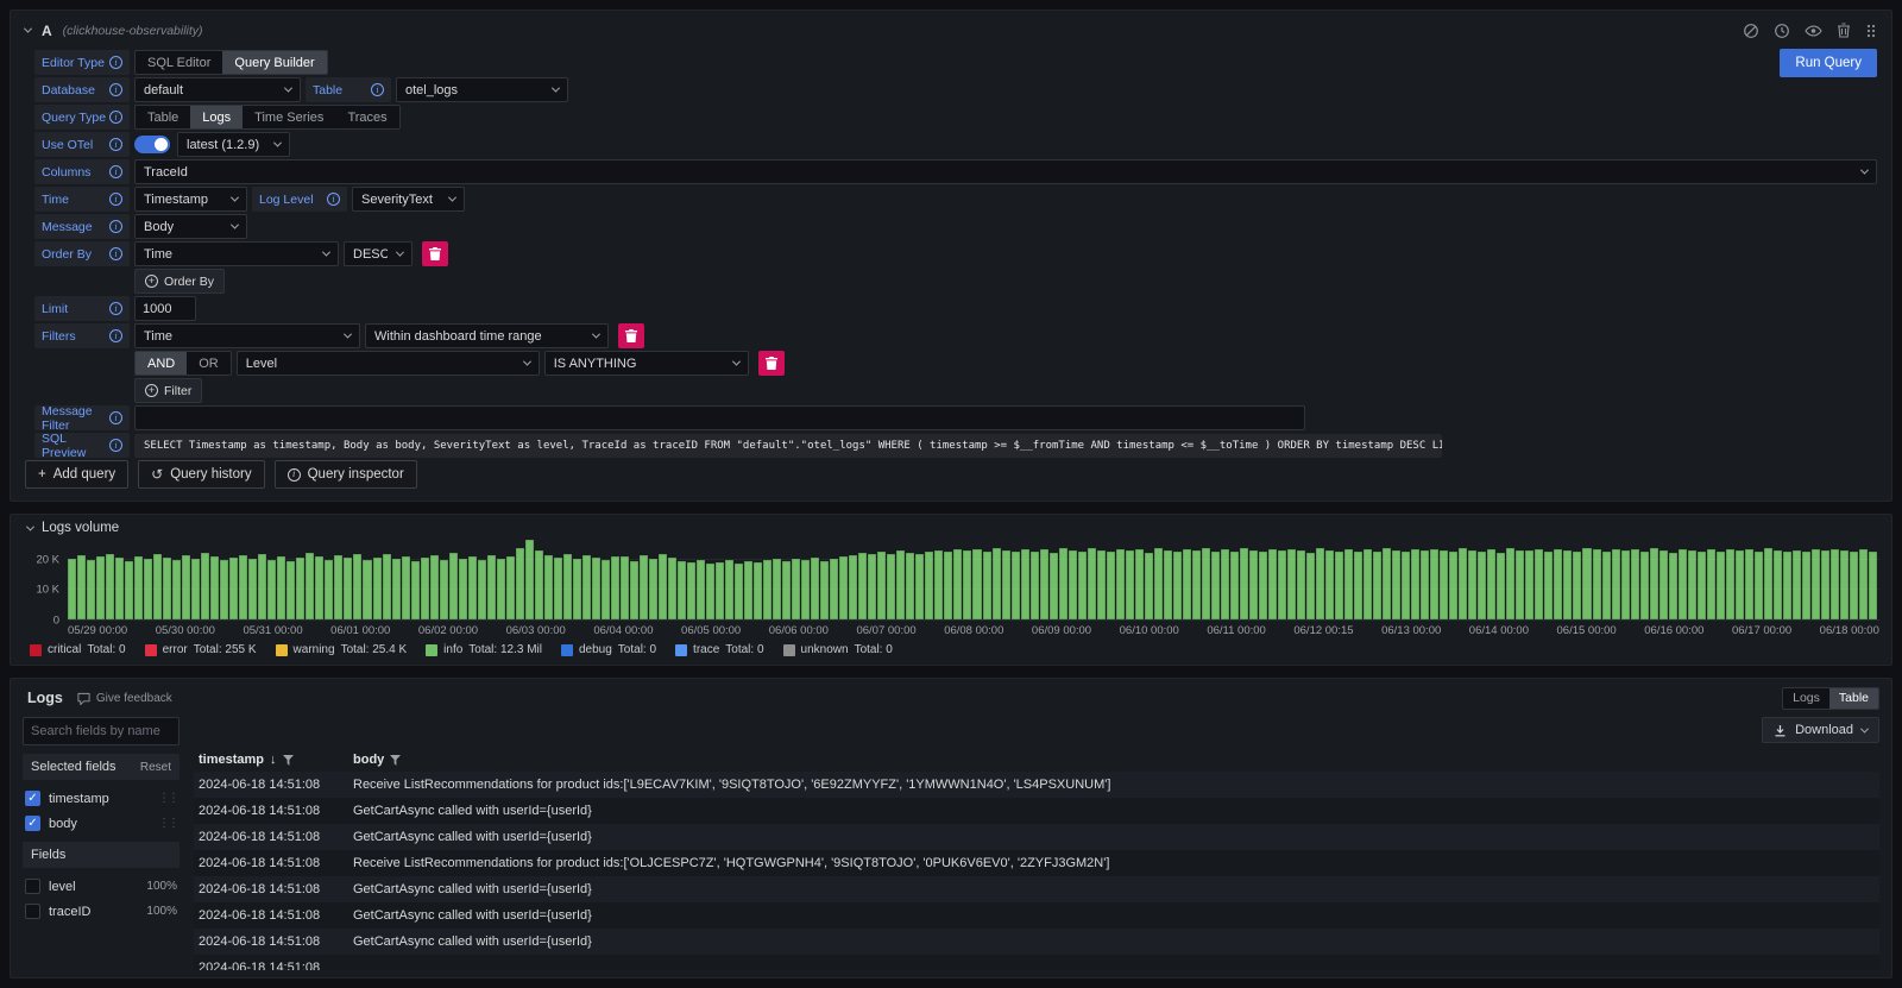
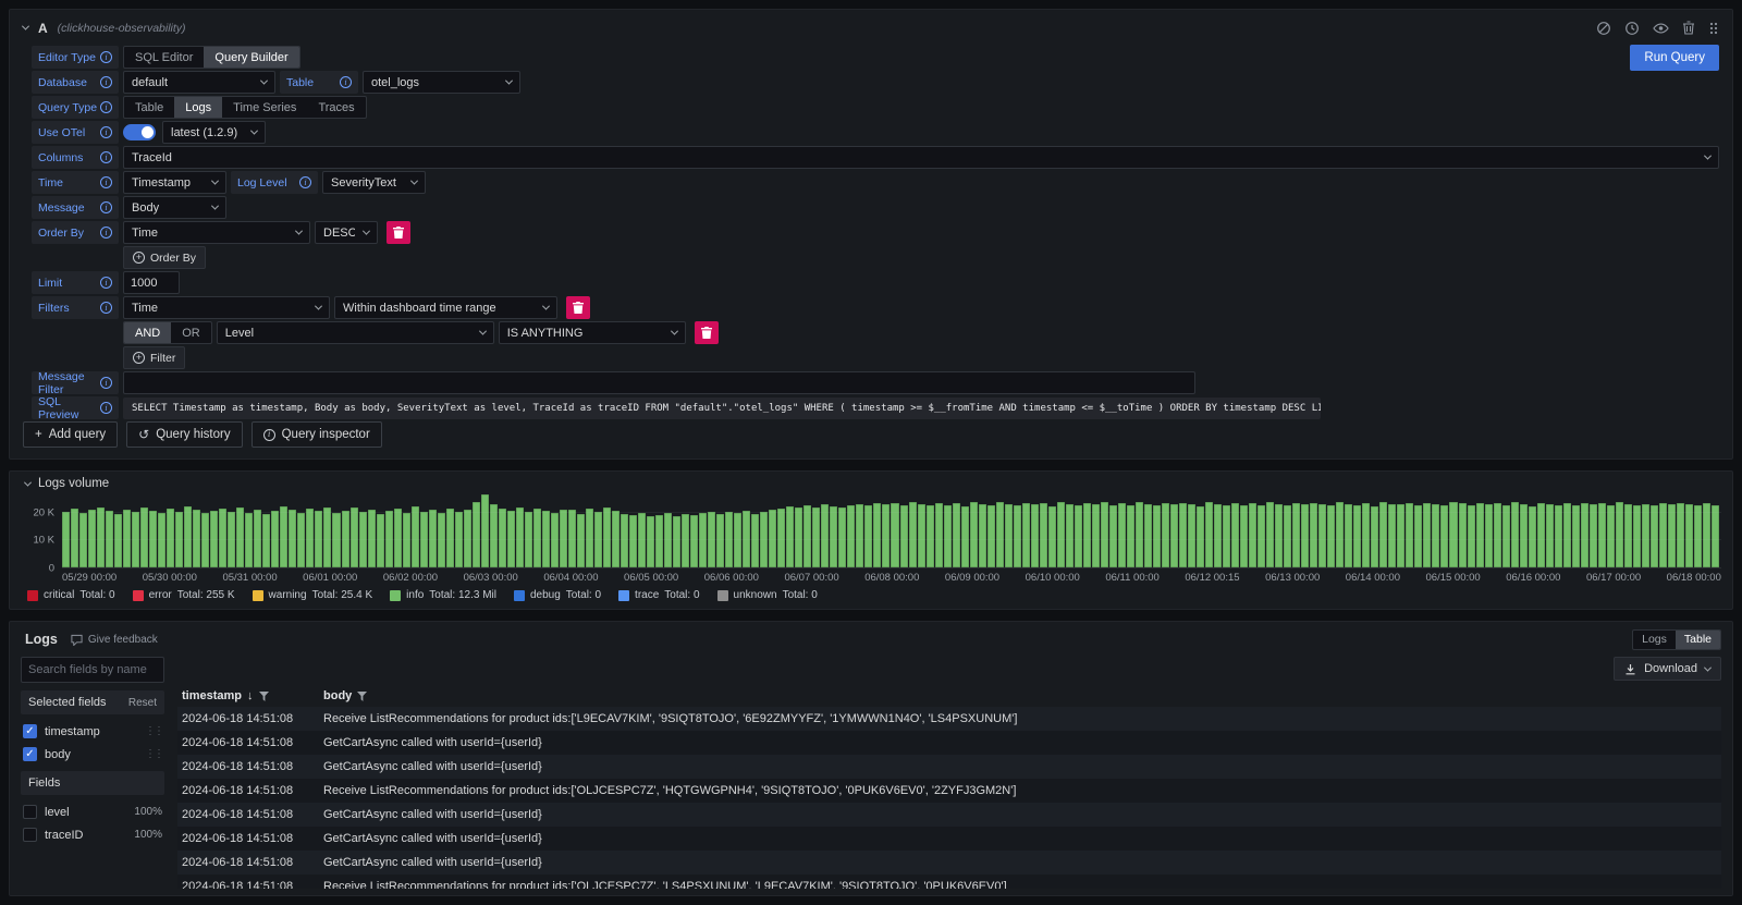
  A
  (clickhouse-observability)
  Editor Type
  i
  SQL Editor
  Query Builder
  Run Query
  Database
  i
  default
  Table
  i
  otel_logs
  Query Type
  i
  Table
  Logs
  Time Series
  Traces
  Use OTel
  i
  latest (1.2.9)
  Columns
  i
  TraceId
  Time
  i
  Timestamp
  Log Level
  i
  SeverityText
  Message
  i
  Body
  Order By
  i
  Time
  DESC
  +
  Order By
  Limit
  i
  1000
  Filters
  i
  Time
  Within dashboard time range
  AND
  OR
  Level
  IS ANYTHING
  +
  Filter
  Message Filter
  i
  SQL Preview
  i
  SELECT Timestamp as timestamp, Body as body, SeverityText as level, TraceId as traceID FROM "default"."otel_logs" WHERE ( timestamp >= $__fromTime AND timestamp <= $__toTime ) ORDER BY timestamp DESC LI
  +
  Add query
  ↺
  Query history
  i
  Query inspector
  Logs volume
  20 K
  10 K
  0
  05/29 00:00
  05/30 00:00
  05/31 00:00
  06/01 00:00
  06/02 00:00
  06/03 00:00
  06/04 00:00
  06/05 00:00
  06/06 00:00
  06/07 00:00
  06/08 00:00
  06/09 00:00
  06/10 00:00
  06/11 00:00
  06/12 00:15
  06/13 00:00
  06/14 00:00
  06/15 00:00
  06/16 00:00
  06/17 00:00
  06/18 00:00
  critical
  Total: 0
  error
  Total: 255 K
  warning
  Total: 25.4 K
  info
  Total: 12.3 Mil
  debug
  Total: 0
  trace
  Total: 0
  unknown
  Total: 0
  Logs
  Give feedback
  Logs
  Table
  Search fields by name
  Selected fields
  Reset
  ✓
  timestamp
  ⋮⋮
  ✓
  body
  ⋮⋮
  Fields
  level
  100%
  traceID
  100%
  Download
  timestamp
  ↓
  body
  2024-06-18 14:51:08
  Receive ListRecommendations for product ids:['L9ECAV7KIM', '9SIQT8TOJO', '6E92ZMYYFZ', '1YMWWN1N4O', 'LS4PSXUNUM']
  2024-06-18 14:51:08
  GetCartAsync called with userId={userId}
  2024-06-18 14:51:08
  GetCartAsync called with userId={userId}
  2024-06-18 14:51:08
  Receive ListRecommendations for product ids:['OLJCESPC7Z', 'HQTGWGPNH4', '9SIQT8TOJO', '0PUK6V6EV0', '2ZYFJ3GM2N']
  2024-06-18 14:51:08
  GetCartAsync called with userId={userId}
  2024-06-18 14:51:08
  GetCartAsync called with userId={userId}
  2024-06-18 14:51:08
  GetCartAsync called with userId={userId}
  2024-06-18 14:51:08
+ Receive ListRecommendations for product ids:['OLJCESPC7Z', 'LS4PSXUNUM', 'L9ECAV7KIM', '9SIQT8TOJO', '0PUK6V6EV0']
